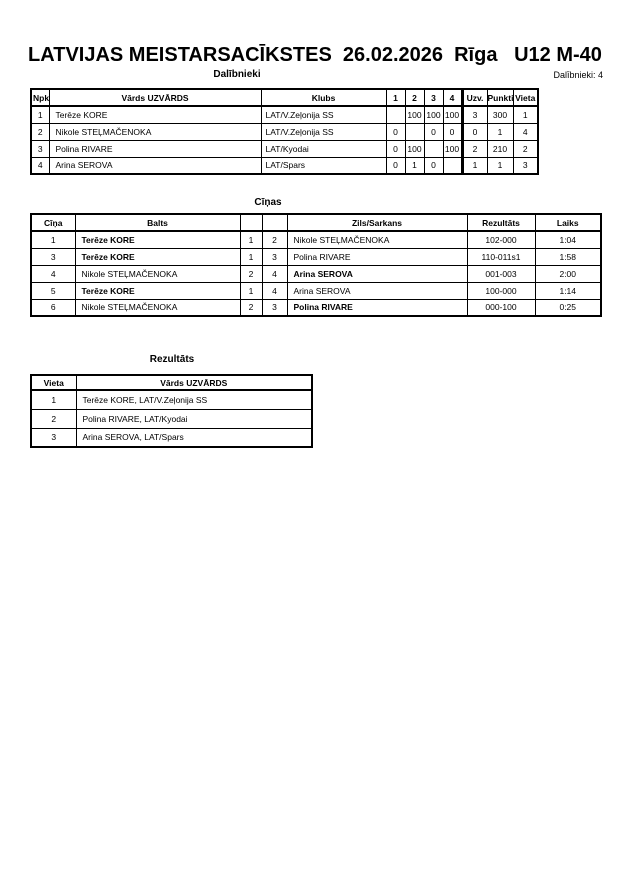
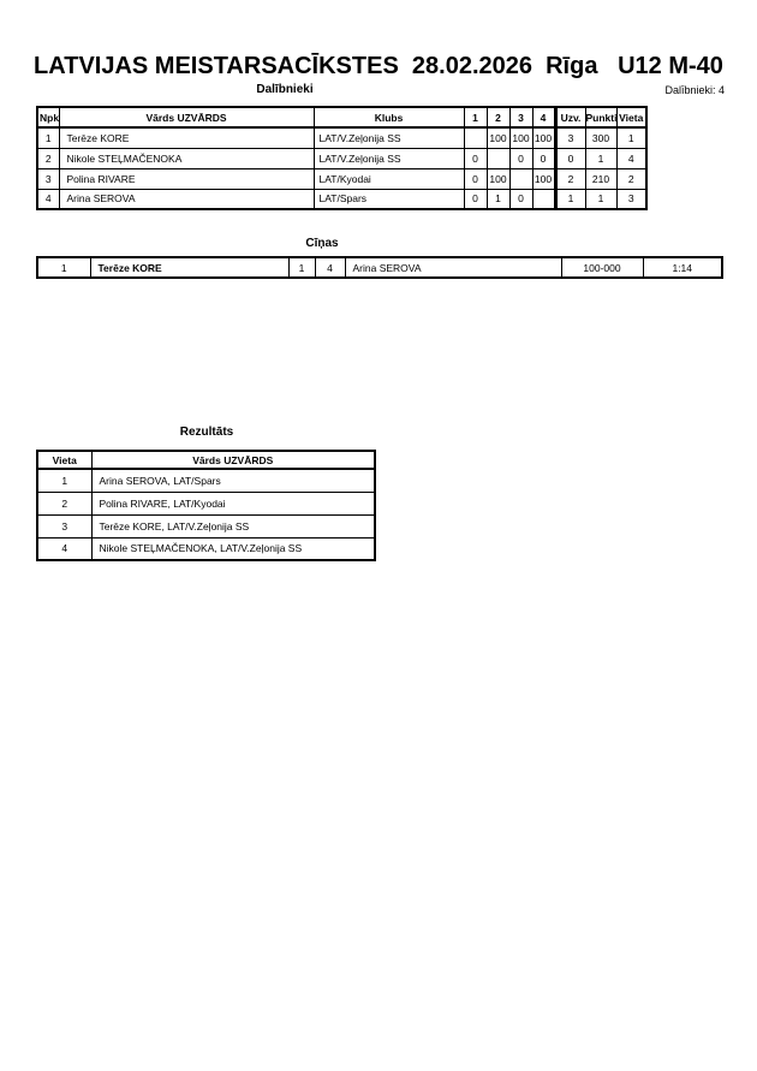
- LATVIJAS MEISTARSACĪKSTES 26.02.2026 Rīga U12 M-40
+ LATVIJAS MEISTARSACĪKSTES 28.02.2026 Rīga U12 M-40
  Dalībnieki
  Dalībnieki: 4
  Npk	Vārds UZVĀRDS	Klubs	1	2	3	4	Uzv.	Punkti	Vieta
  1	Terēze KORE	LAT/V.Zeļonija SS		100	100	100	3	300	1
  2	Nikole STEĻMAČENOKA	LAT/V.Zeļonija SS	0		0	0	0	1	4
  3	Polina RIVARE	LAT/Kyodai	0	100		100	2	210	2
  4	Arina SEROVA	LAT/Spars	0	1	0		1	1	3
  Cīņas
- Cīņa	Balts			Zils/Sarkans	Rezultāts	Laiks
- 1	Terēze KORE	1	2	Nikole STEĻMAČENOKA	102-000	1:04
- 3	Terēze KORE	1	3	Polina RIVARE	110-011s1	1:58
- 4	Nikole STEĻMAČENOKA	2	4	Arina SEROVA	001-003	2:00
- 5	Terēze KORE	1	4	Arina SEROVA	100-000	1:14
+ 1	Terēze KORE	1	4	Arina SEROVA	100-000	1:14
- 6	Nikole STEĻMAČENOKA	2	3	Polina RIVARE	000-100	0:25
  Rezultāts
  Vieta	Vārds UZVĀRDS
- 1	Terēze KORE, LAT/V.Zeļonija SS
+ 1	Arina SEROVA, LAT/Spars
  2	Polina RIVARE, LAT/Kyodai
- 3	Arina SEROVA, LAT/Spars
+ 3	Terēze KORE, LAT/V.Zeļonija SS
+ 4	Nikole STEĻMAČENOKA, LAT/V.Zeļonija SS
